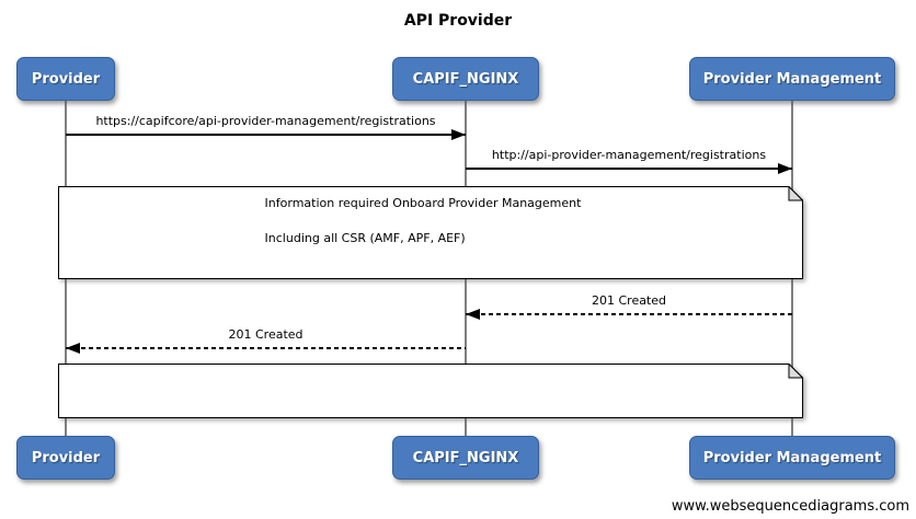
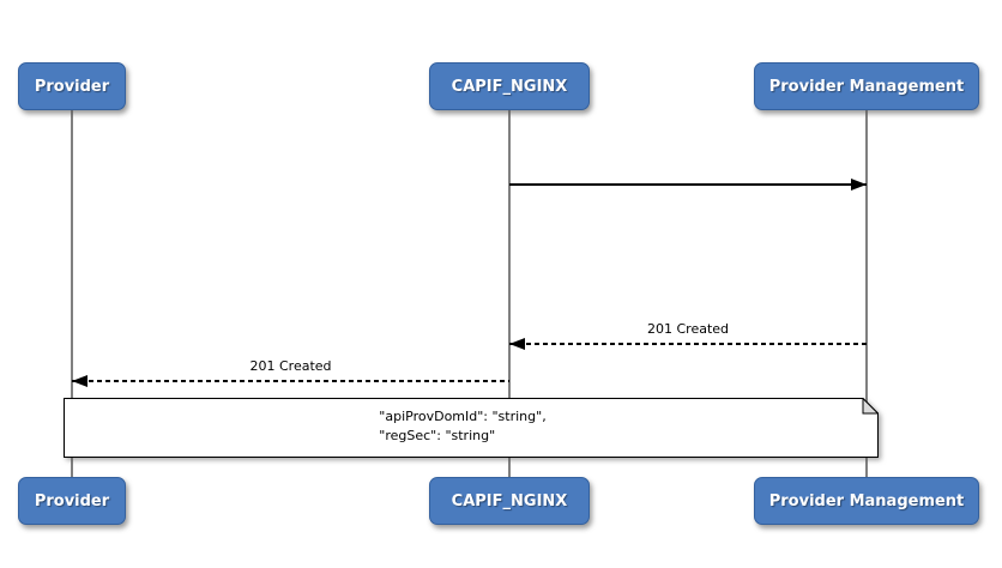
- API Provider
- https://capifcore/api-provider-management/registrations
- http://api-provider-management/registrations
- Information required Onboard Provider Management
- Including all CSR (AMF, APF, AEF)
  201 Created
  201 Created
+ "apiProvDomId": "string",
+ "regSec": "string"
  Provider
  CAPIF_NGINX
  Provider Management
  Provider
  CAPIF_NGINX
  Provider Management
- www.websequencediagrams.com
